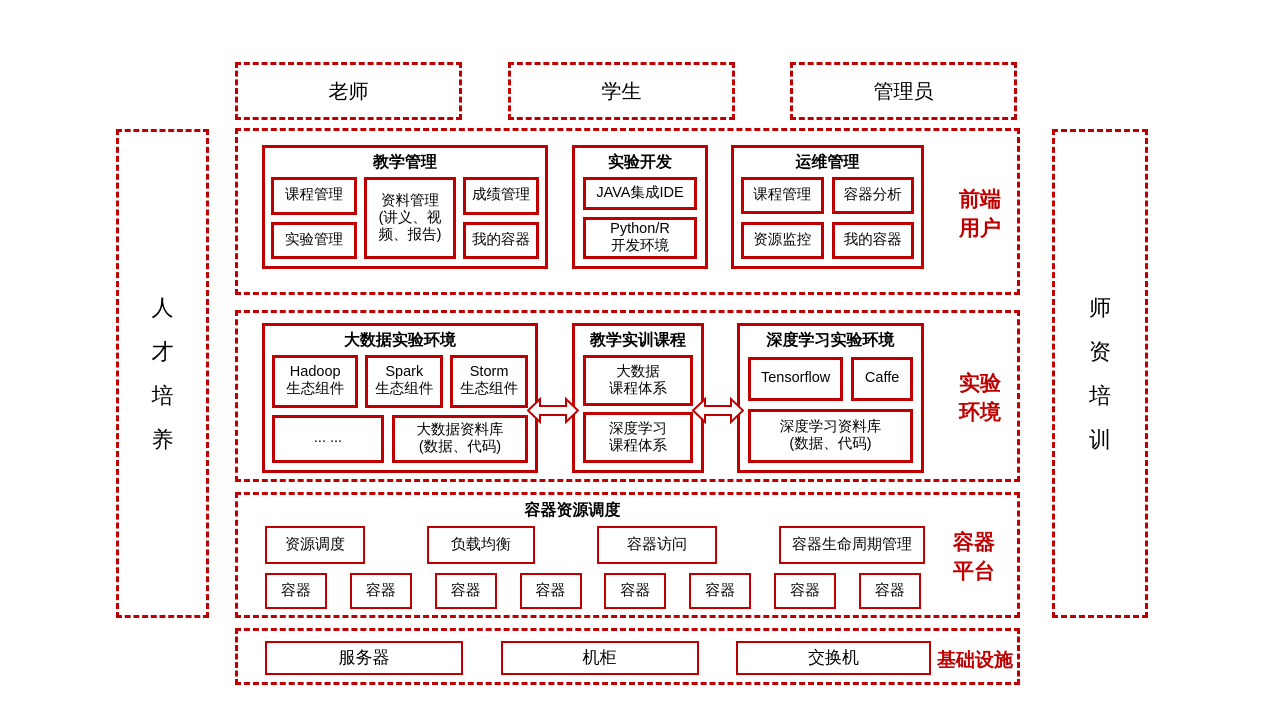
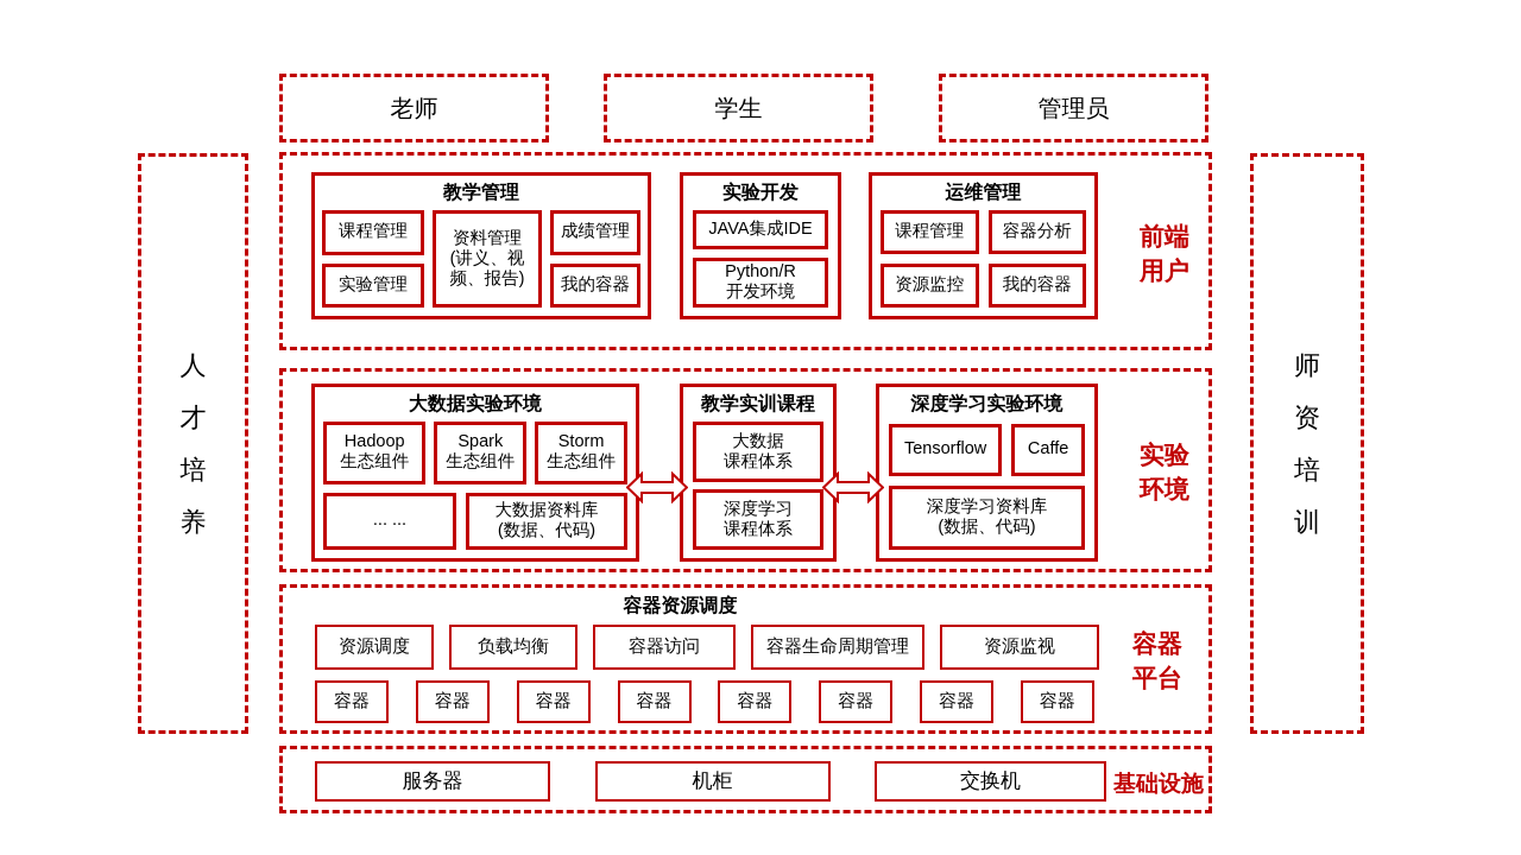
  老师
  学生
  管理员
  人
  才
  培
  养
  师
  资
  培
  训
  教学管理
  课程管理
  实验管理
  资料管理
  (讲义、视
  频、报告)
  成绩管理
  我的容器
  实验开发
  JAVA集成IDE
  Python/R
  开发环境
  运维管理
  课程管理
  容器分析
  资源监控
  我的容器
  前端
  用户
  大数据实验环境
  Hadoop
  生态组件
  Spark
  生态组件
  Storm
  生态组件
  ... ...
  大数据资料库
  (数据、代码)
  教学实训课程
  大数据
  课程体系
  深度学习
  课程体系
  深度学习实验环境
  Tensorflow
  Caffe
  深度学习资料库
  (数据、代码)
  实验
  环境
  容器资源调度
  资源调度
  负载均衡
  容器访问
  容器生命周期管理
+ 资源监视
  容器
  容器
  容器
  容器
  容器
  容器
  容器
  容器
  容器
  平台
  服务器
  机柜
  交换机
  基础设施
